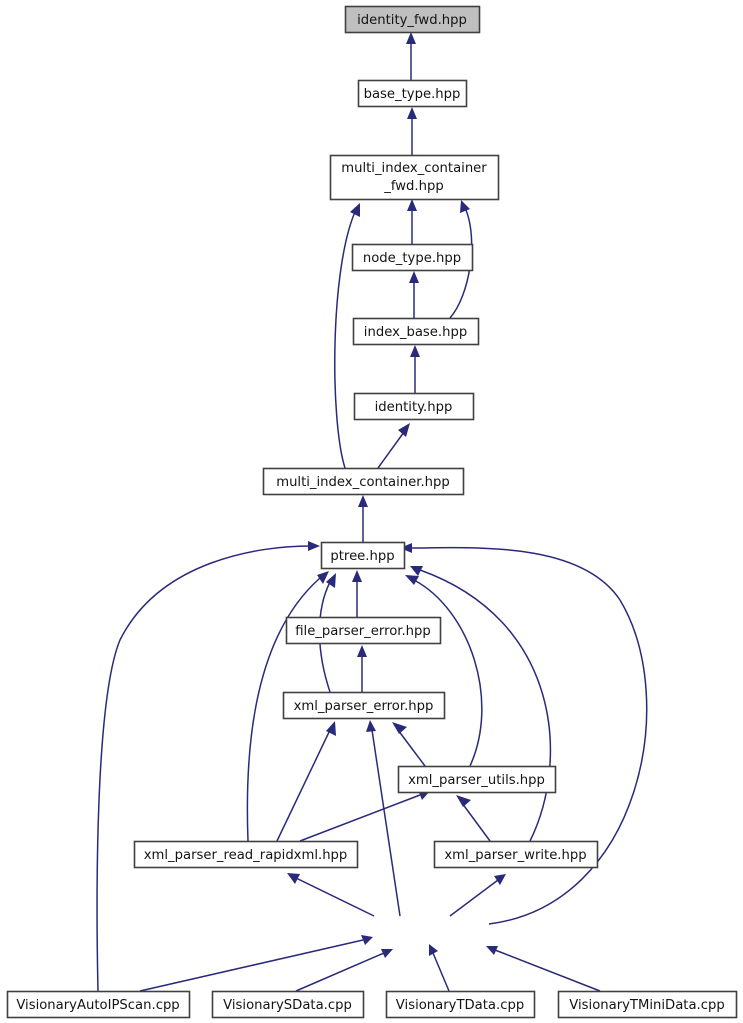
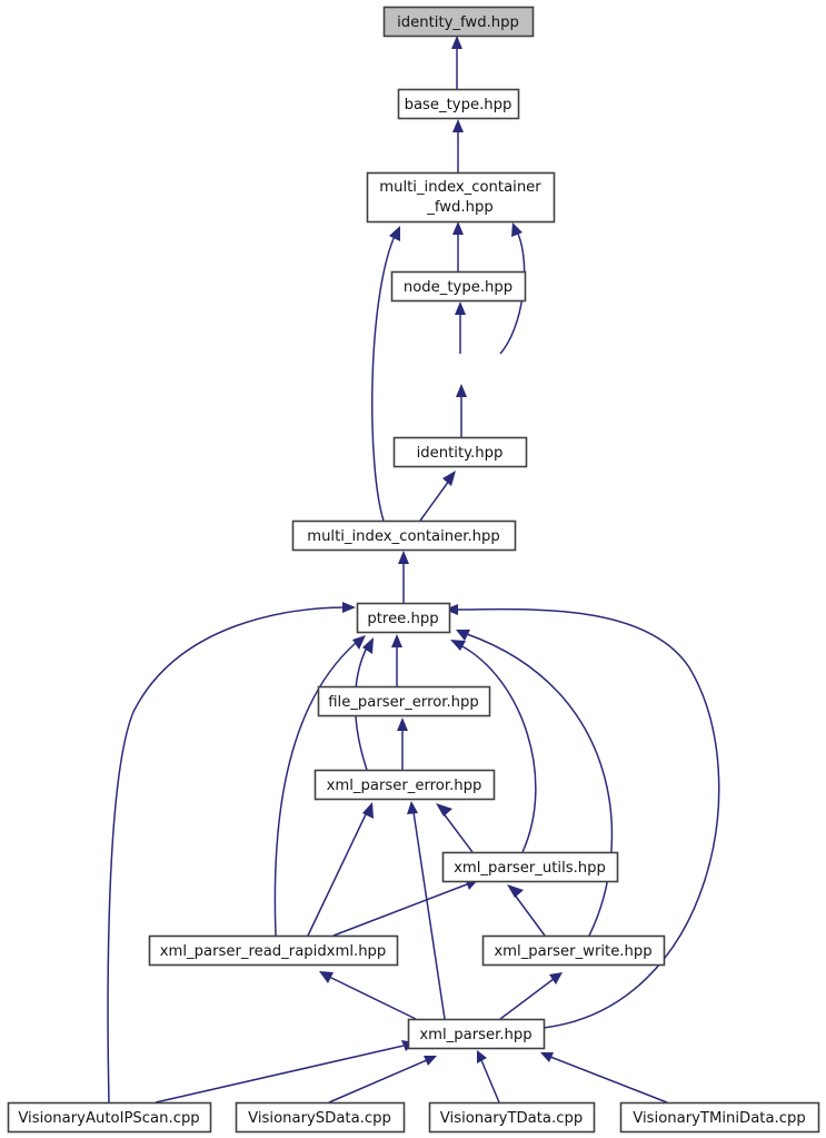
  identity_fwd.hpp
  base_type.hpp
  multi_index_container
  _fwd.hpp
  node_type.hpp
- index_base.hpp
  identity.hpp
  multi_index_container.hpp
  ptree.hpp
  file_parser_error.hpp
  xml_parser_error.hpp
  xml_parser_utils.hpp
  xml_parser_read_rapidxml.hpp
  xml_parser_write.hpp
+ xml_parser.hpp
  VisionaryAutoIPScan.cpp
  VisionarySData.cpp
  VisionaryTData.cpp
  VisionaryTMiniData.cpp
